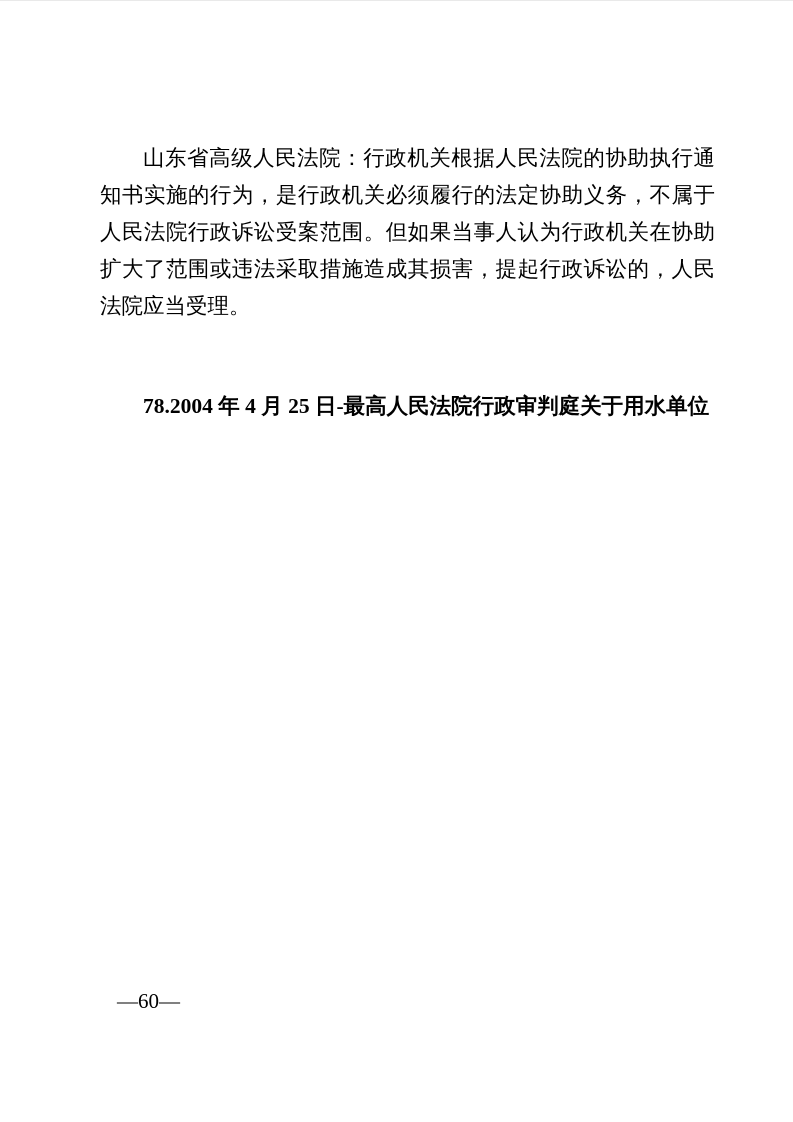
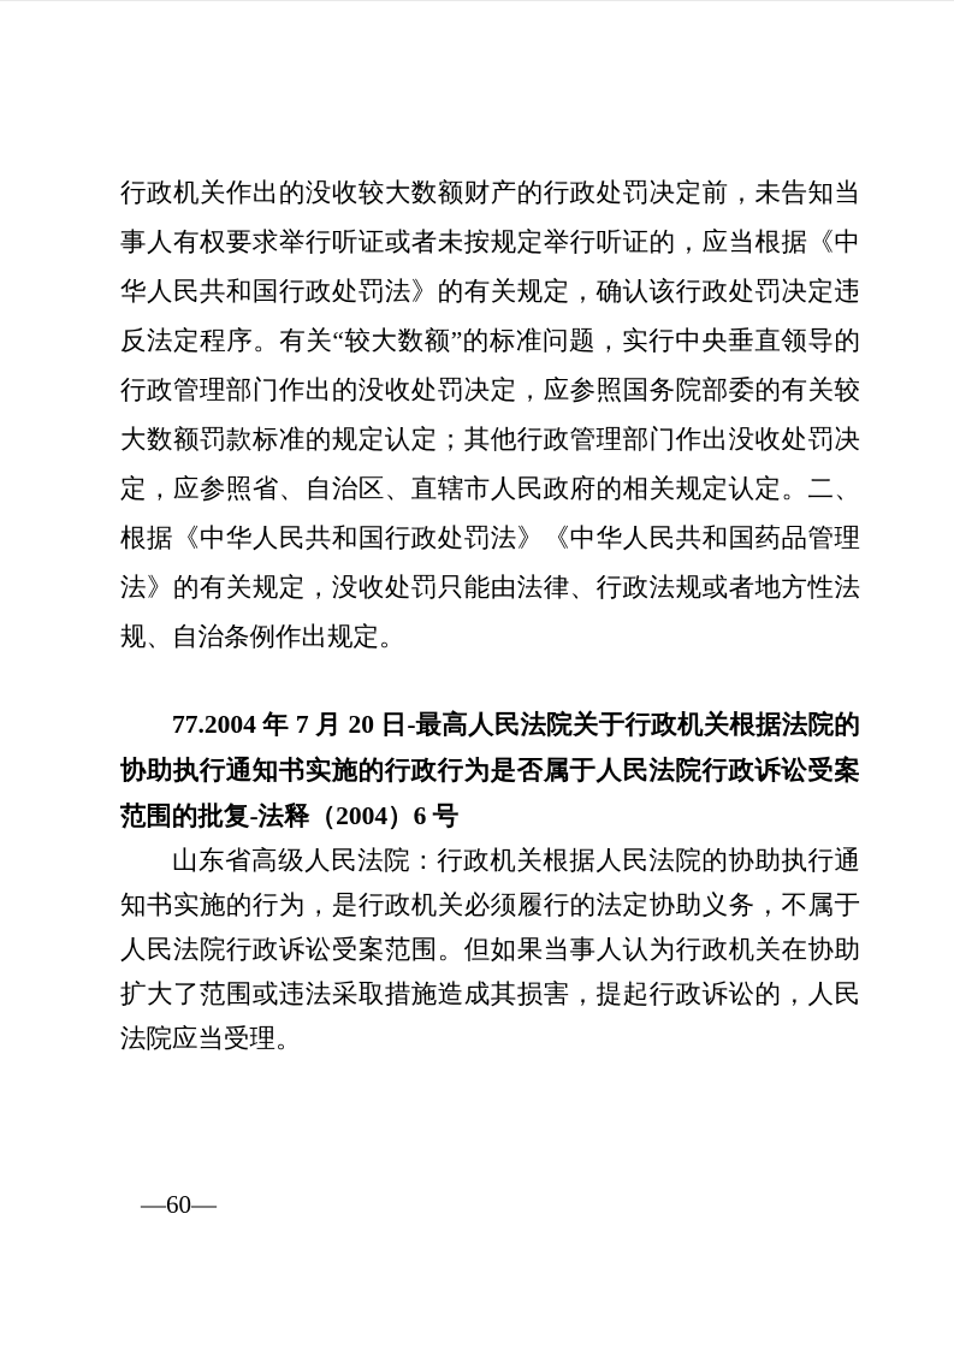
+ 行政机关作出的没收较大数额财产的行政处罚决定前，未告知当事人有权要求举行听证或者未按规定举行听证的，应当根据《中华人民共和国行政处罚法》的有关规定，确认该行政处罚决定违反法定程序。有关“较大数额”的标准问题，实行中央垂直领导的行政管理部门作出的没收处罚决定，应参照国务院部委的有关较大数额罚款标准的规定认定；其他行政管理部门作出没收处罚决定，应参照省、自治区、直辖市人民政府的相关规定认定。二、根据《中华人民共和国行政处罚法》《中华人民共和国药品管理法》的有关规定，没收处罚只能由法律、行政法规或者地方性法规、自治条例作出规定。
+ 77.2004 年 7 月 20 日-最高人民法院关于行政机关根据法院的协助执行通知书实施的行政行为是否属于人民法院行政诉讼受案范围的批复-法释（2004）6 号
  山东省高级人民法院：行政机关根据人民法院的协助执行通知书实施的行为，是行政机关必须履行的法定协助义务，不属于人民法院行政诉讼受案范围。但如果当事人认为行政机关在协助扩大了范围或违法采取措施造成其损害，提起行政诉讼的，人民法院应当受理。
- 78.2004 年 4 月 25 日-最高人民法院行政审判庭关于用水单位
  —60—
